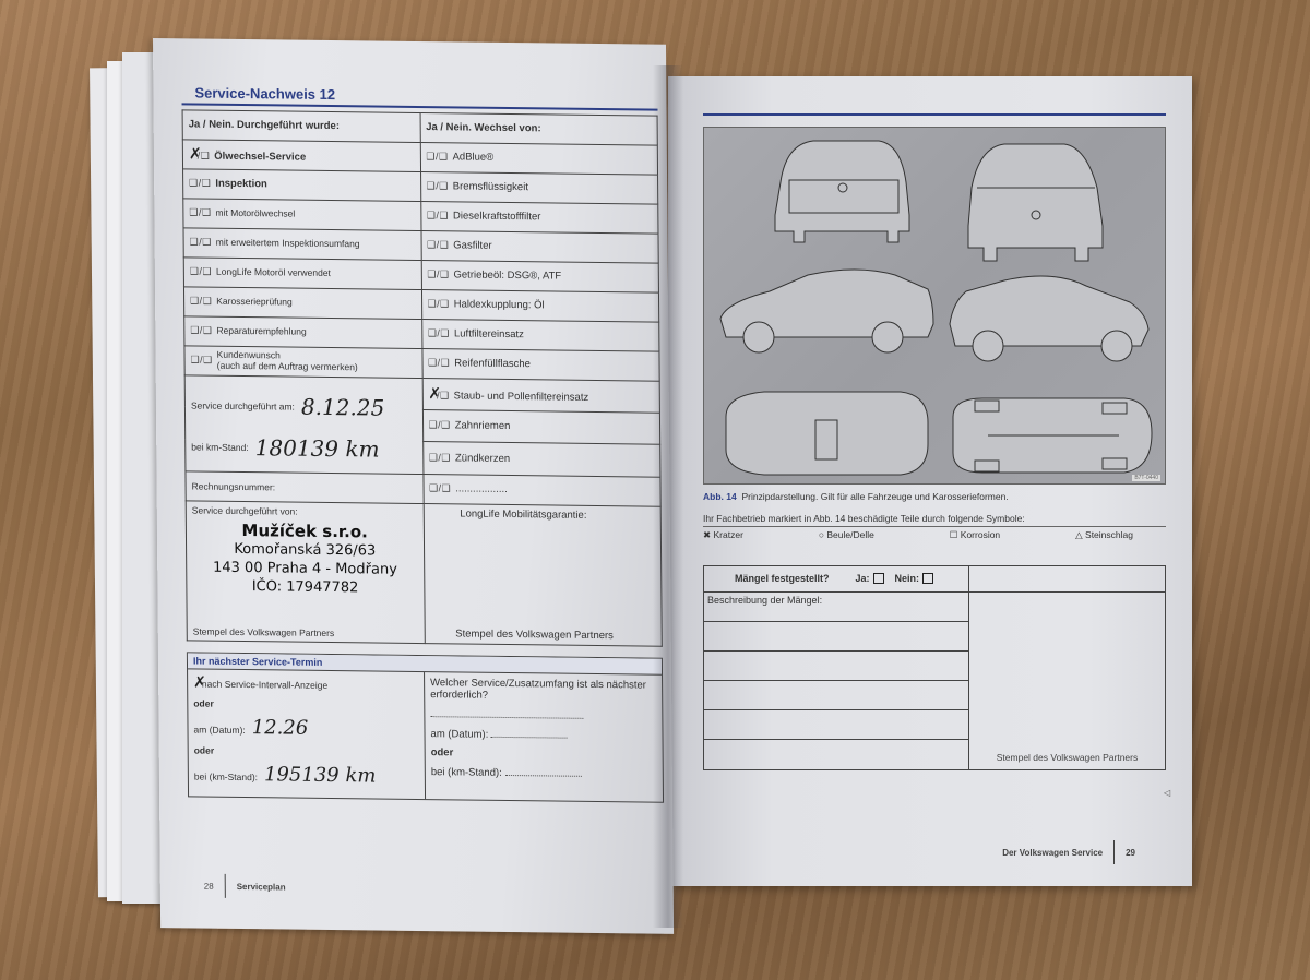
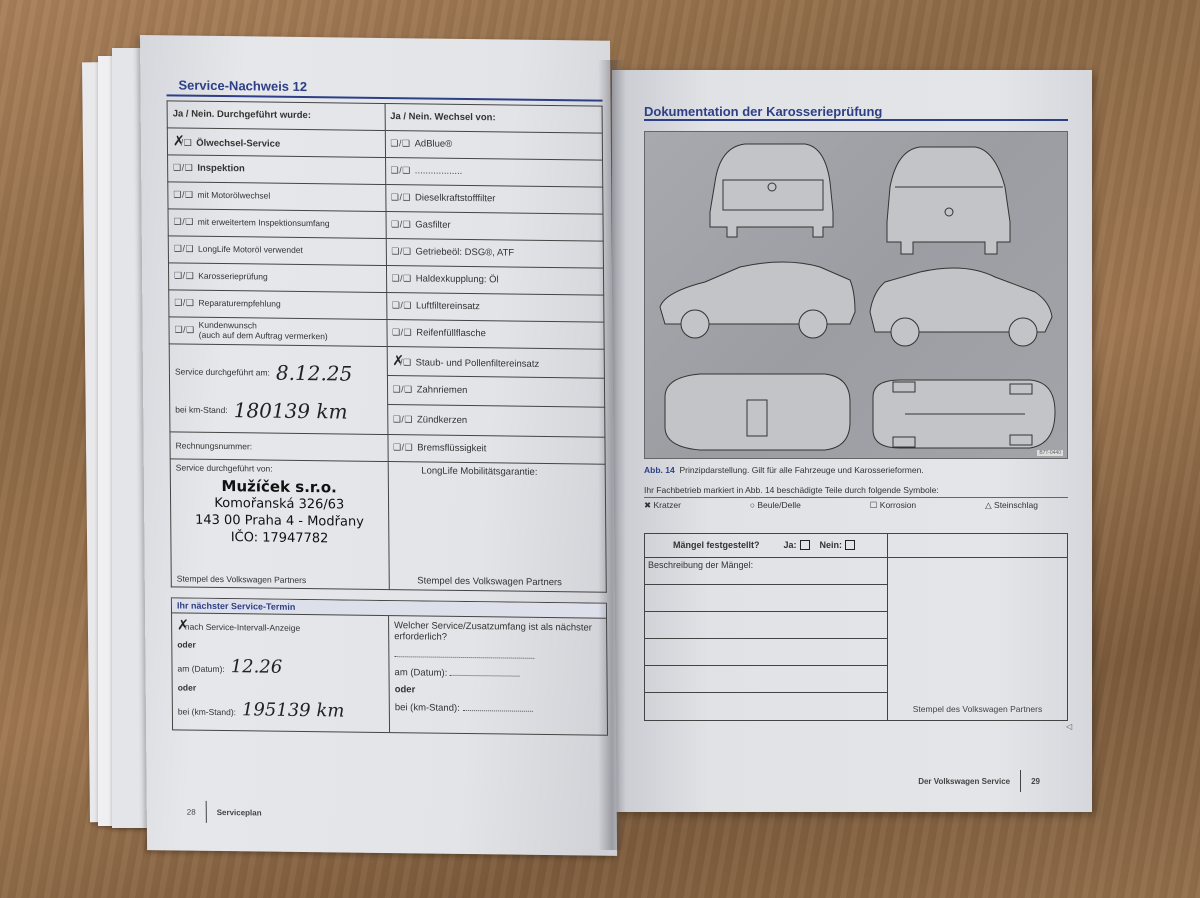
+ Dokumentation der Karosserieprüfung
  Abb. 14 Prinzipdarstellung. Gilt für alle Fahrzeuge und Karosserieformen.
  Ihr Fachbetrieb markiert in Abb. 14 beschädigte Teile durch folgende Symbole:
  ✖ Kratzer
  ○ Beule/Delle
  ☐ Korrosion
  △ Steinschlag
  Mängel festgestellt?
  Ja:
  Nein:
  Beschreibung der Mängel:
  Stempel des Volkswagen Partners
  ◁
  Der Volkswagen Service
  29
  Service-Nachweis 12
  Ja / Nein. Durchgeführt wurde:	Ja / Nein. Wechsel von:
  ✗/❑ Ölwechsel-Service	❑/❑ AdBlue®
- ❑/❑ Inspektion	❑/❑ Bremsflüssigkeit
+ ❑/❑ Inspektion	❑/❑ ..................
  ❑/❑ mit Motorölwechsel	❑/❑ Dieselkraftstofffilter
  ❑/❑ mit erweitertem Inspektionsumfang	❑/❑ Gasfilter
  ❑/❑ LongLife Motoröl verwendet	❑/❑ Getriebeöl: DSG®, ATF
  ❑/❑ Karosserieprüfung	❑/❑ Haldexkupplung: Öl
  ❑/❑ Reparaturempfehlung	❑/❑ Luftfiltereinsatz
  ❑/❑ Kundenwunsch(auch auf dem Auftrag vermerken)	❑/❑ Reifenfüllflasche
  Service durchgeführt am: 8.12.25 bei km-Stand: 180139 km	✗/❑ Staub- und Pollenfiltereinsatz
  ❑/❑ Zahnriemen
  ❑/❑ Zündkerzen
- Rechnungsnummer:	❑/❑ ..................
+ Rechnungsnummer:	❑/❑ Bremsflüssigkeit
  Service durchgeführt von: Mužíček s.r.o. Komořanská 326/63 143 00 Praha 4 - Modřany IČO: 17947782 Stempel des Volkswagen Partners	LongLife Mobilitätsgarantie: Stempel des Volkswagen Partners
  Ihr nächster Service-Termin
  ✗nach Service-Intervall-Anzeige
  oder
  am (Datum): 12.26
  oder
  bei (km-Stand): 195139 km
  Welcher Service/Zusatzumfang ist als nächster erforderlich?
  am (Datum):
  oder
  bei (km-Stand):
  28
  Serviceplan
